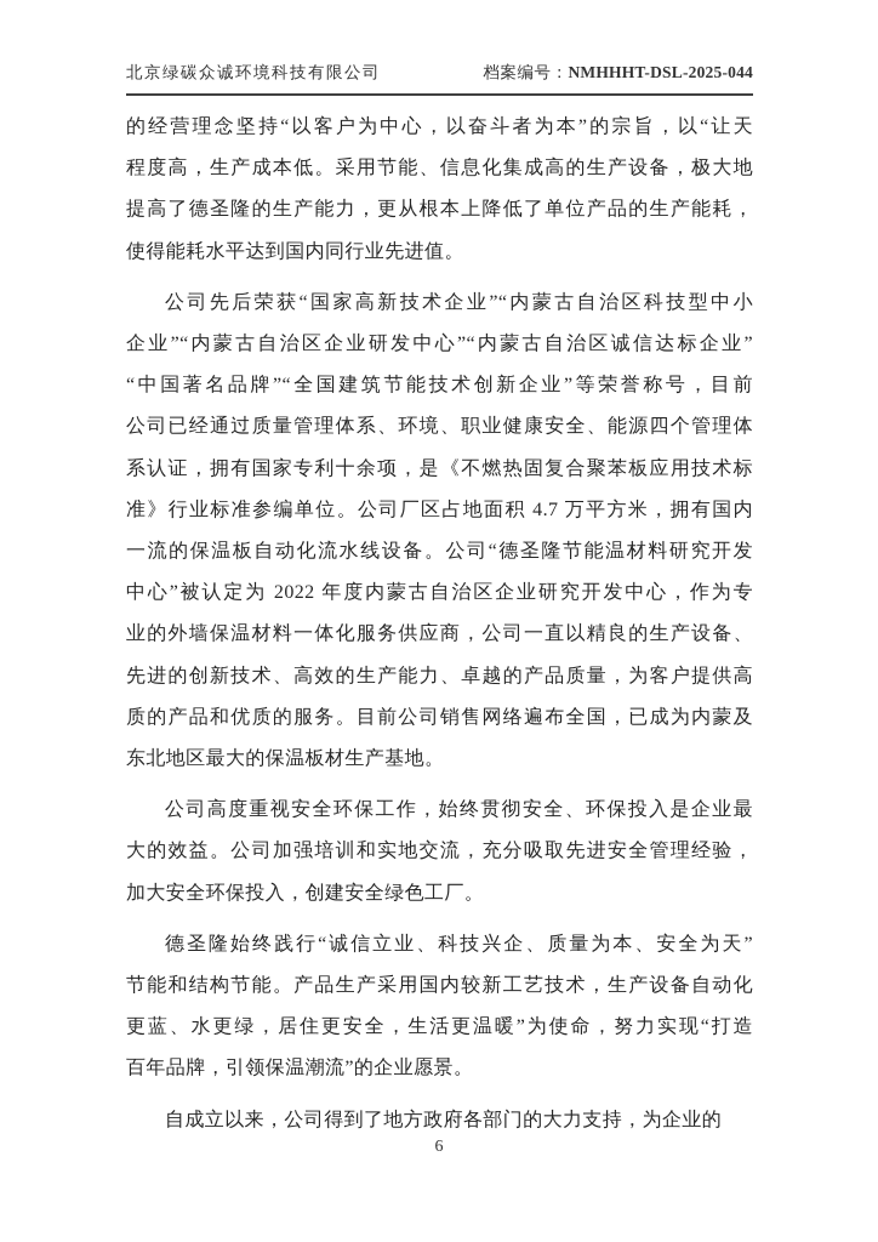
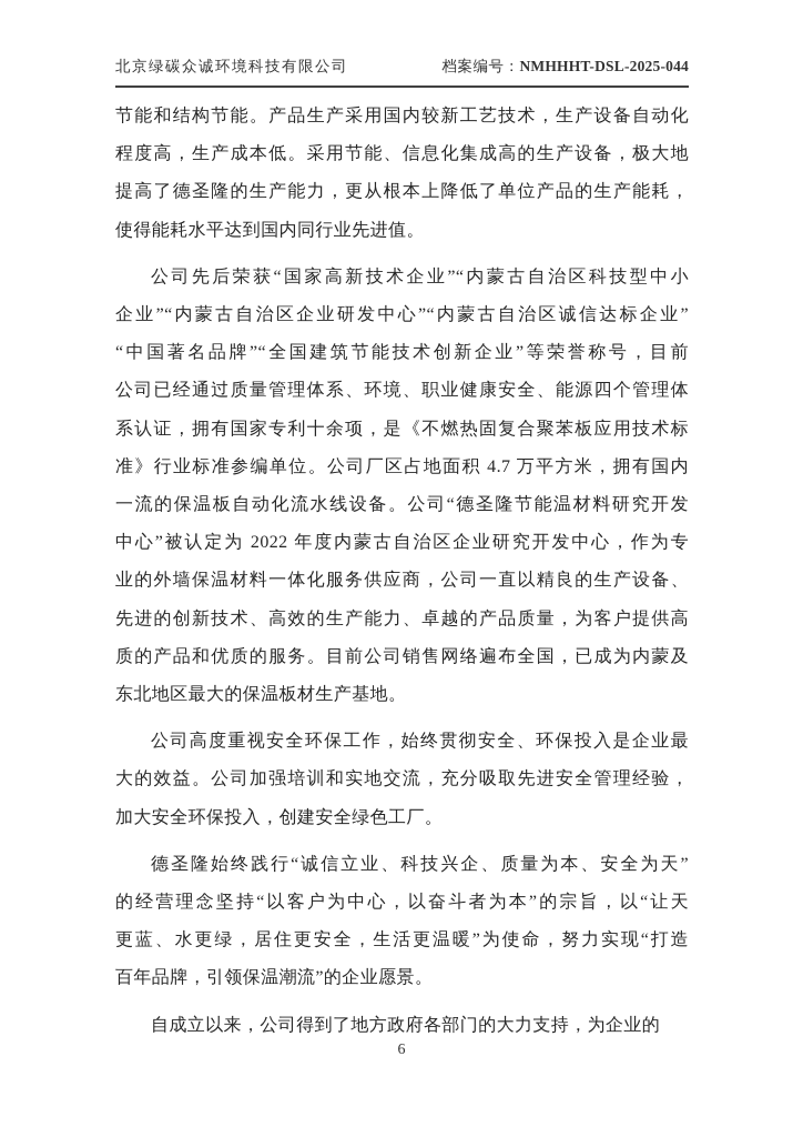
  北京绿碳众诚环境科技有限公司
  档案编号：NMHHHT-DSL-2025-044
- 的经营理念坚持“以客户为中心，以奋斗者为本”的宗旨，以“让天
+ 节能和结构节能。产品生产采用国内较新工艺技术，生产设备自动化
  程度高，生产成本低。采用节能、信息化集成高的生产设备，极大地
  提高了德圣隆的生产能力，更从根本上降低了单位产品的生产能耗，
  使得能耗水平达到国内同行业先进值。
  公司先后荣获“国家高新技术企业”“内蒙古自治区科技型中小
  企业”“内蒙古自治区企业研发中心”“内蒙古自治区诚信达标企业”
  “中国著名品牌”“全国建筑节能技术创新企业”等荣誉称号，目前
  公司已经通过质量管理体系、环境、职业健康安全、能源四个管理体
  系认证，拥有国家专利十余项，是《不燃热固复合聚苯板应用技术标
  准》行业标准参编单位。公司厂区占地面积 4.7 万平方米，拥有国内
  一流的保温板自动化流水线设备。公司“德圣隆节能温材料研究开发
  中心”被认定为 2022 年度内蒙古自治区企业研究开发中心，作为专
  业的外墙保温材料一体化服务供应商，公司一直以精良的生产设备、
  先进的创新技术、高效的生产能力、卓越的产品质量，为客户提供高
  质的产品和优质的服务。目前公司销售网络遍布全国，已成为内蒙及
  东北地区最大的保温板材生产基地。
  公司高度重视安全环保工作，始终贯彻安全、环保投入是企业最
  大的效益。公司加强培训和实地交流，充分吸取先进安全管理经验，
  加大安全环保投入，创建安全绿色工厂。
  德圣隆始终践行“诚信立业、科技兴企、质量为本、安全为天”
- 节能和结构节能。产品生产采用国内较新工艺技术，生产设备自动化
+ 的经营理念坚持“以客户为中心，以奋斗者为本”的宗旨，以“让天
  更蓝、水更绿，居住更安全，生活更温暖”为使命，努力实现“打造
  百年品牌，引领保温潮流”的企业愿景。
  自成立以来，公司得到了地方政府各部门的大力支持，为企业的
  6
